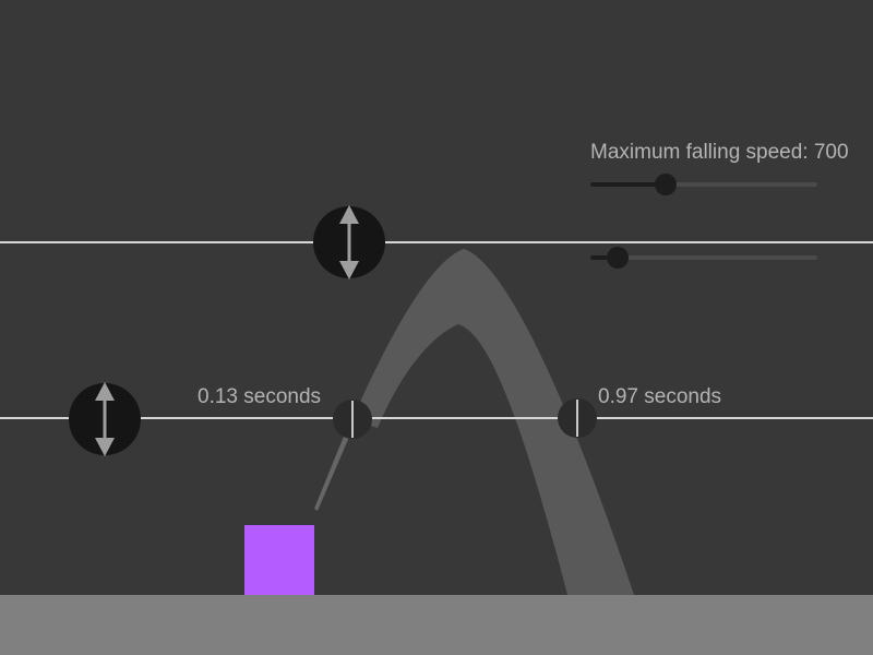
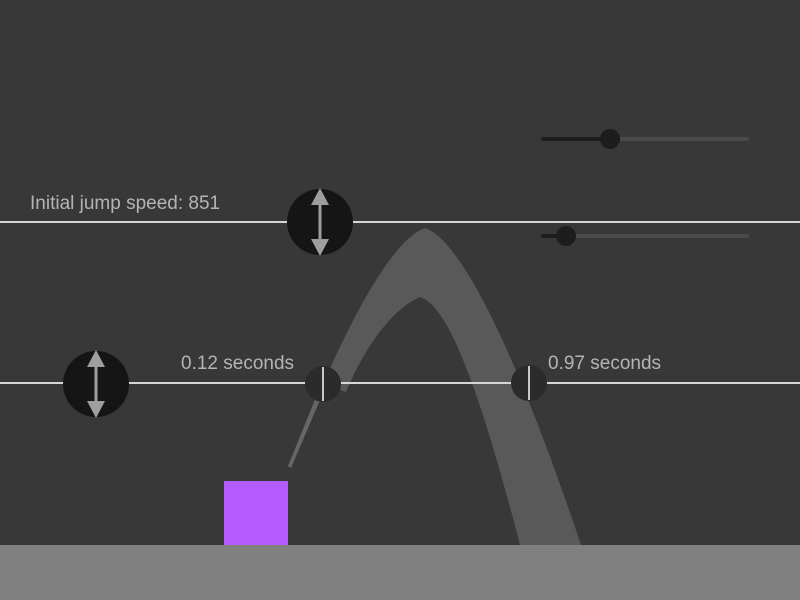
+ Initial jump speed: 851
- 0.13 seconds
+ 0.12 seconds
  0.97 seconds
- Maximum falling speed: 700
